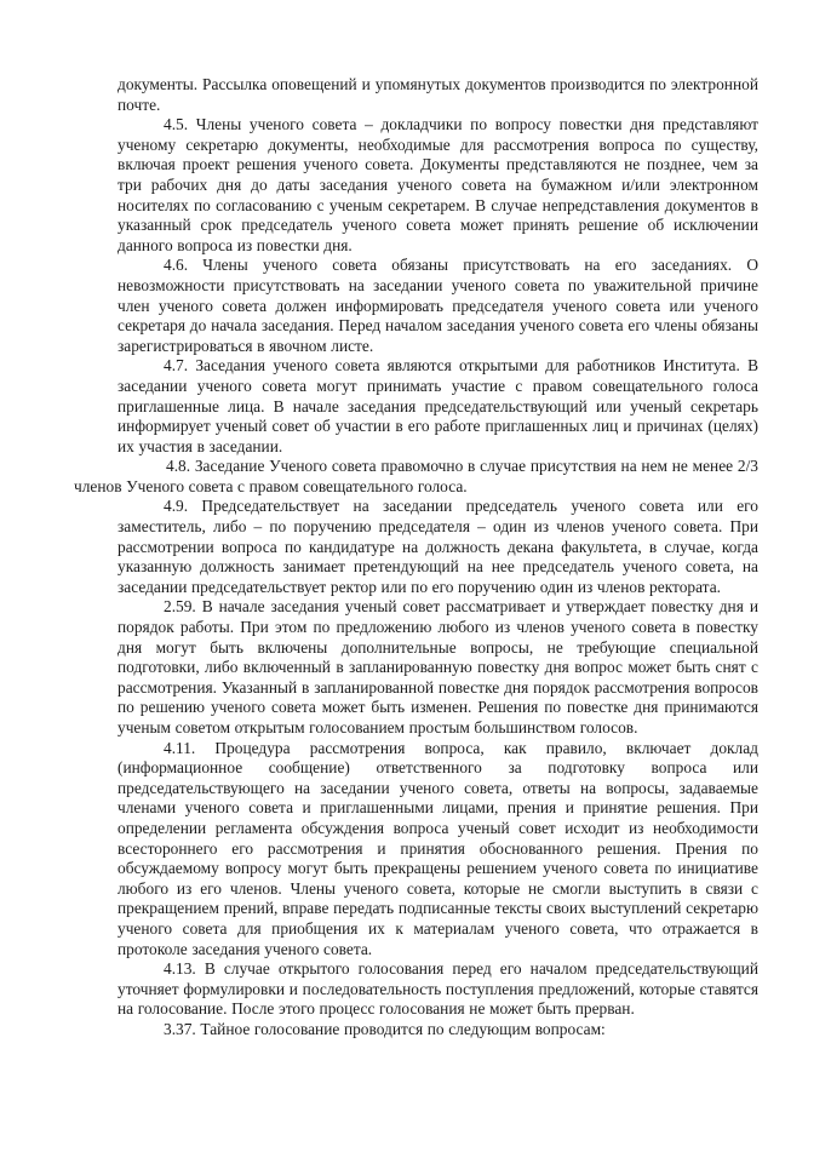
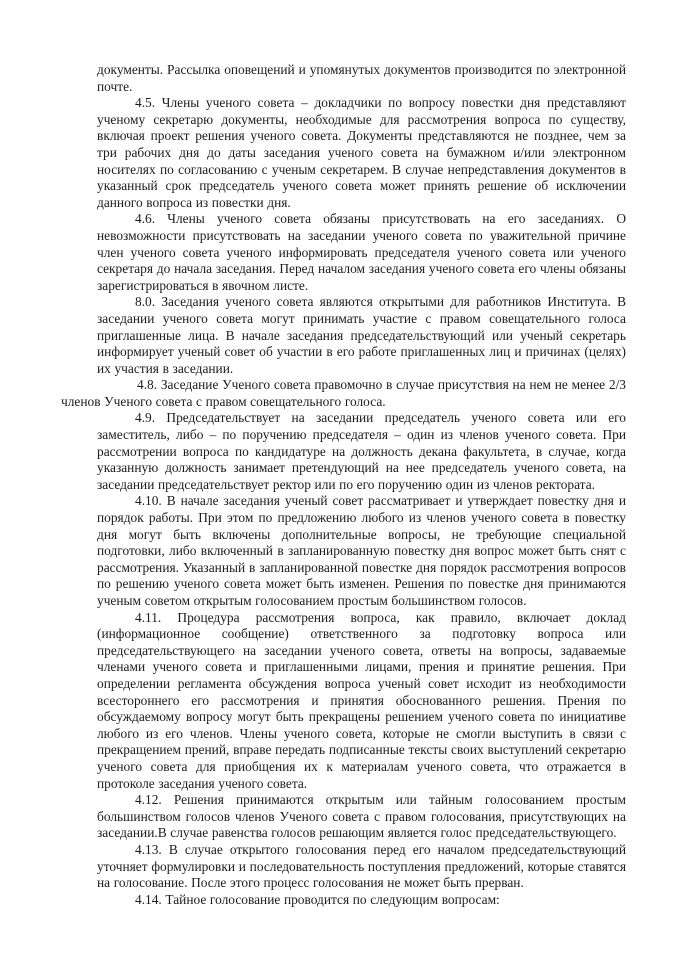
  документы. Рассылка оповещений и упомянутых документов производится по электронной почте.
  4.5. Члены ученого совета – докладчики по вопросу повестки дня представляют ученому секретарю документы, необходимые для рассмотрения вопроса по существу, включая проект решения ученого совета. Документы представляются не позднее, чем за три рабочих дня до даты заседания ученого совета на бумажном и/или электронном носителях по согласованию с ученым секретарем. В случае непредставления документов в указанный срок председатель ученого совета может принять решение об исключении данного вопроса из повестки дня.
- 4.6. Члены ученого совета обязаны присутствовать на его заседаниях. О невозможности присутствовать на заседании ученого совета по уважительной причине член ученого совета должен информировать председателя ученого совета или ученого секретаря до начала заседания. Перед началом заседания ученого совета его члены обязаны зарегистрироваться в явочном листе.
+ 4.6. Члены ученого совета обязаны присутствовать на его заседаниях. О невозможности присутствовать на заседании ученого совета по уважительной причине член ученого совета ученого информировать председателя ученого совета или ученого секретаря до начала заседания. Перед началом заседания ученого совета его члены обязаны зарегистрироваться в явочном листе.
- 4.7. Заседания ученого совета являются открытыми для работников Института. В заседании ученого совета могут принимать участие с правом совещательного голоса приглашенные лица. В начале заседания председательствующий или ученый секретарь информирует ученый совет об участии в его работе приглашенных лиц и причинах (целях) их участия в заседании.
+ 8.0. Заседания ученого совета являются открытыми для работников Института. В заседании ученого совета могут принимать участие с правом совещательного голоса приглашенные лица. В начале заседания председательствующий или ученый секретарь информирует ученый совет об участии в его работе приглашенных лиц и причинах (целях) их участия в заседании.
  4.8. Заседание Ученого совета правомочно в случае присутствия на нем не менее 2/3 членов Ученого совета с правом совещательного голоса.
  4.9. Председательствует на заседании председатель ученого совета или его заместитель, либо – по поручению председателя – один из членов ученого совета. При рассмотрении вопроса по кандидатуре на должность декана факультета, в случае, когда указанную должность занимает претендующий на нее председатель ученого совета, на заседании председательствует ректор или по его поручению один из членов ректората.
- 2.59. В начале заседания ученый совет рассматривает и утверждает повестку дня и порядок работы. При этом по предложению любого из членов ученого совета в повестку дня могут быть включены дополнительные вопросы, не требующие специальной подготовки, либо включенный в запланированную повестку дня вопрос может быть снят с рассмотрения. Указанный в запланированной повестке дня порядок рассмотрения вопросов по решению ученого совета может быть изменен. Решения по повестке дня принимаются ученым советом открытым голосованием простым большинством голосов.
+ 4.10. В начале заседания ученый совет рассматривает и утверждает повестку дня и порядок работы. При этом по предложению любого из членов ученого совета в повестку дня могут быть включены дополнительные вопросы, не требующие специальной подготовки, либо включенный в запланированную повестку дня вопрос может быть снят с рассмотрения. Указанный в запланированной повестке дня порядок рассмотрения вопросов по решению ученого совета может быть изменен. Решения по повестке дня принимаются ученым советом открытым голосованием простым большинством голосов.
  4.11. Процедура рассмотрения вопроса, как правило, включает доклад (информационное сообщение) ответственного за подготовку вопроса или председательствующего на заседании ученого совета, ответы на вопросы, задаваемые членами ученого совета и приглашенными лицами, прения и принятие решения. При определении регламента обсуждения вопроса ученый совет исходит из необходимости всестороннего его рассмотрения и принятия обоснованного решения. Прения по обсуждаемому вопросу могут быть прекращены решением ученого совета по инициативе любого из его членов. Члены ученого совета, которые не смогли выступить в связи с прекращением прений, вправе передать подписанные тексты своих выступлений секретарю ученого совета для приобщения их к материалам ученого совета, что отражается в протоколе заседания ученого совета.
+ 4.12. Решения принимаются открытым или тайным голосованием простым большинством голосов членов Ученого совета с правом голосования, присутствующих на заседании.В случае равенства голосов решающим является голос председательствующего.
  4.13. В случае открытого голосования перед его началом председательствующий уточняет формулировки и последовательность поступления предложений, которые ставятся на голосование. После этого процесс голосования не может быть прерван.
- 3.37. Тайное голосование проводится по следующим вопросам:
+ 4.14. Тайное голосование проводится по следующим вопросам:
